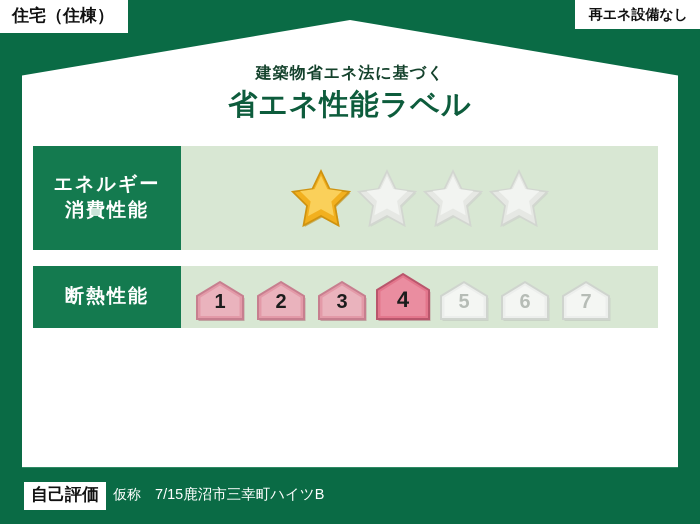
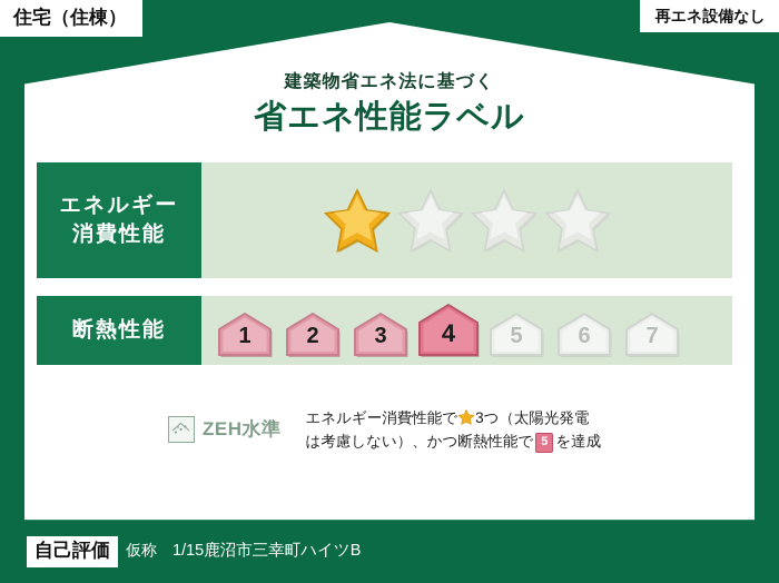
  住宅（住棟）
  再エネ設備なし
  建築物省エネ法に基づく
  省エネ性能ラベル
  エネルギー
  消費性能
  断熱性能
  1
  2
  3
  4
  5
  6
  7
+ ZEH水準
+ エネルギー消費性能で 3つ（太陽光発電
+ は考慮しない）、かつ断熱性能で 5 を達成
  自己評価
  仮称
- 7/15鹿沼市三幸町ハイツB
+ 1/15鹿沼市三幸町ハイツB
